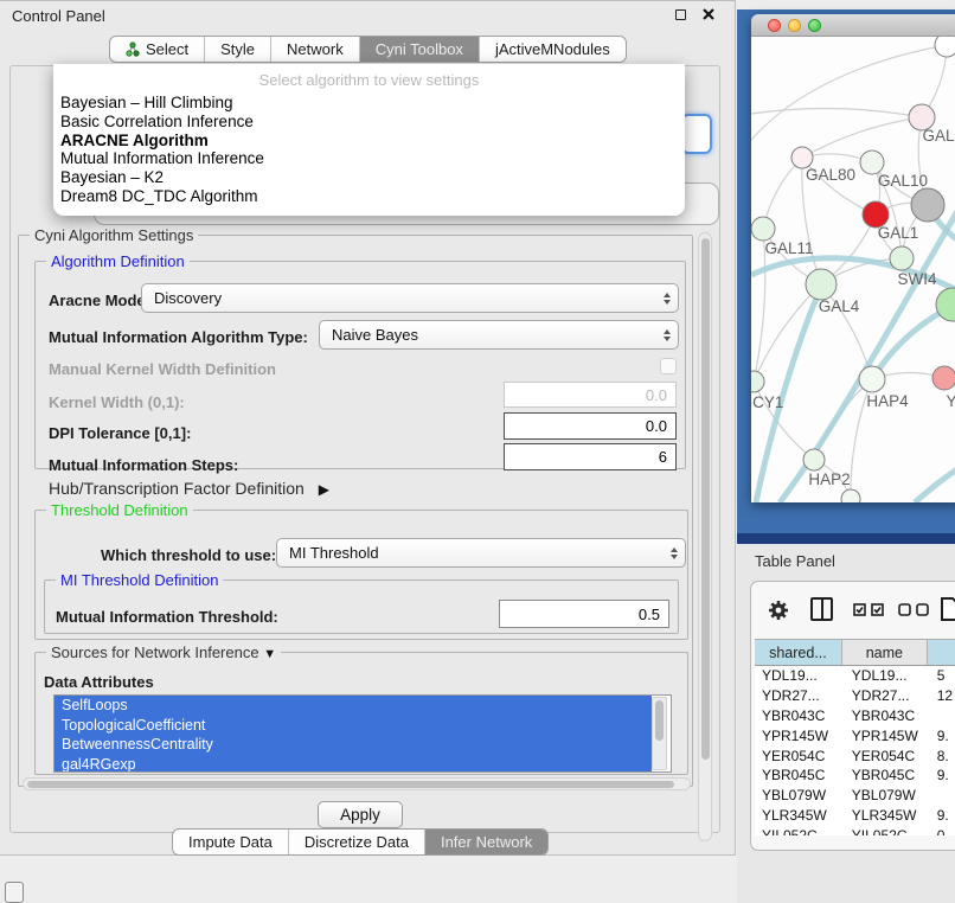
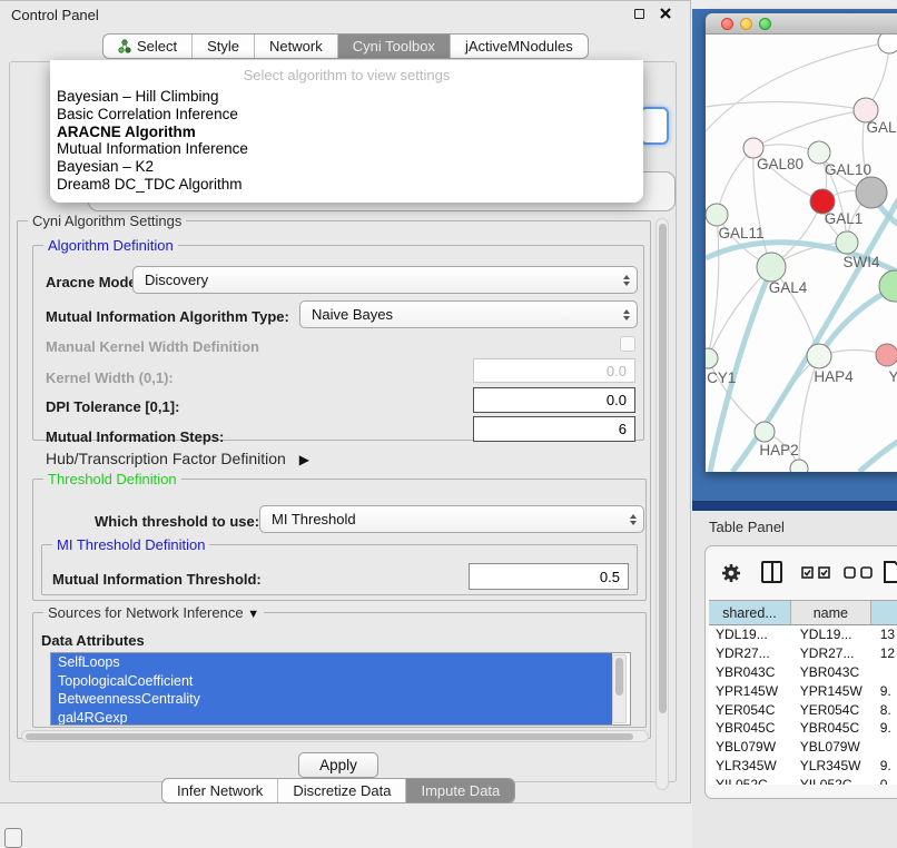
  Control Panel
  Select
  Style
  Network
  Cyni Toolbox
  jActiveMNodules
  Cyni Algorithm Settings
  Algorithm Definition
  Aracne Mod
  Discovery
  Mutual Information Algorithm Type:
  Naive Bayes
  Manual Kernel Width Definition
  Kernel Width (0,1):
  0.0
  DPI Tolerance [0,1]:
  0.0
  Mutual Information Steps:
  6
  Hub/Transcription Factor Definition ▶
  Threshold Definition
  Which threshold to use:
  MI Threshold
  MI Threshold Definition
  Mutual Information Threshold:
  0.5
  Sources for Network Inference ▼
  Data Attributes
  SelfLoops
  TopologicalCoefficient
  BetweennessCentrality
  gal4RGexp
  Apply
- Impute Data
+ Infer Network
  Discretize Data
- Infer Network
+ Impute Data
  Select algorithm to view settings
  Bayesian – Hill Climbing
  Basic Correlation Inference
  ARACNE Algorithm
  Mutual Information Inference
  Bayesian – K2
  Dream8 DC_TDC Algorithm
  GAL
  GAL80
  GAL10
  GAL1
  GAL11
  SWI4
  GAL4
  CY1
  HAP4
  Y
  HAP2
  Table Panel
  shared...
  name
  YDL19...
  YDL19...
- 5
+ 13
  YDR27...
  YDR27...
  12
  YBR043C
  YBR043C
  YPR145W
  YPR145W
  9.
  YER054C
  YER054C
  8.
  YBR045C
  YBR045C
  9.
  YBL079W
  YBL079W
  YLR345W
  YLR345W
  9.
  YIL052C
  YIL052C
  0.
